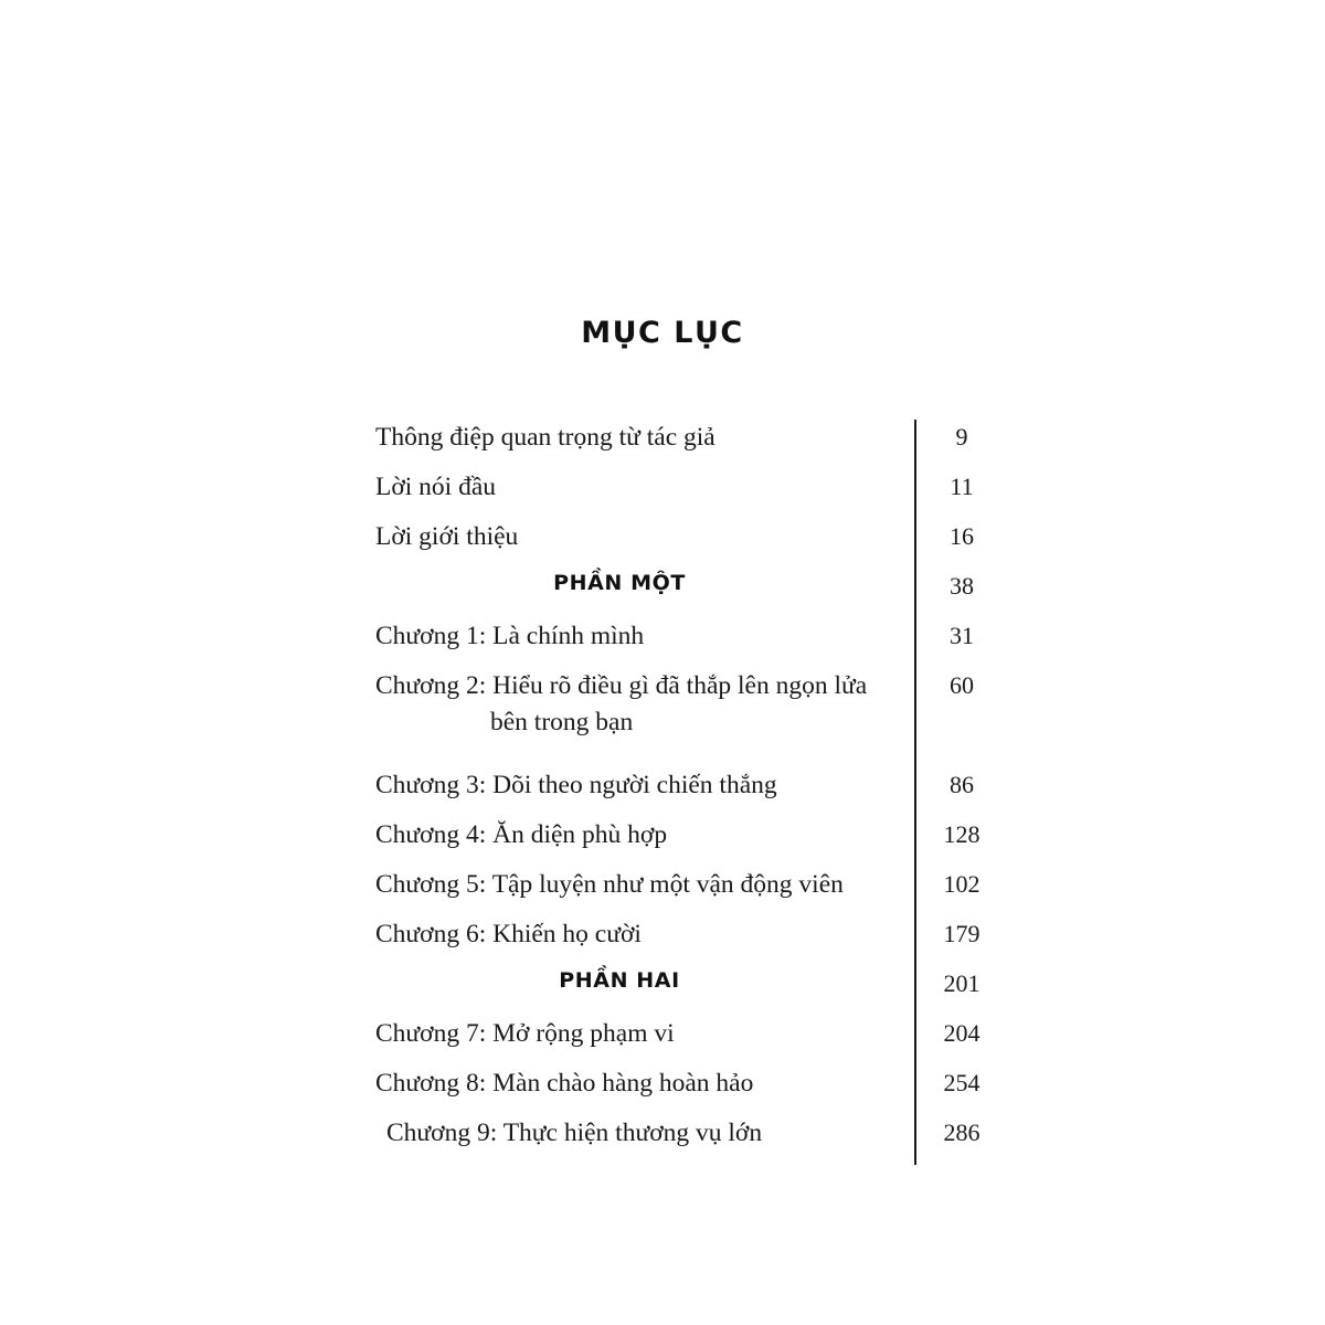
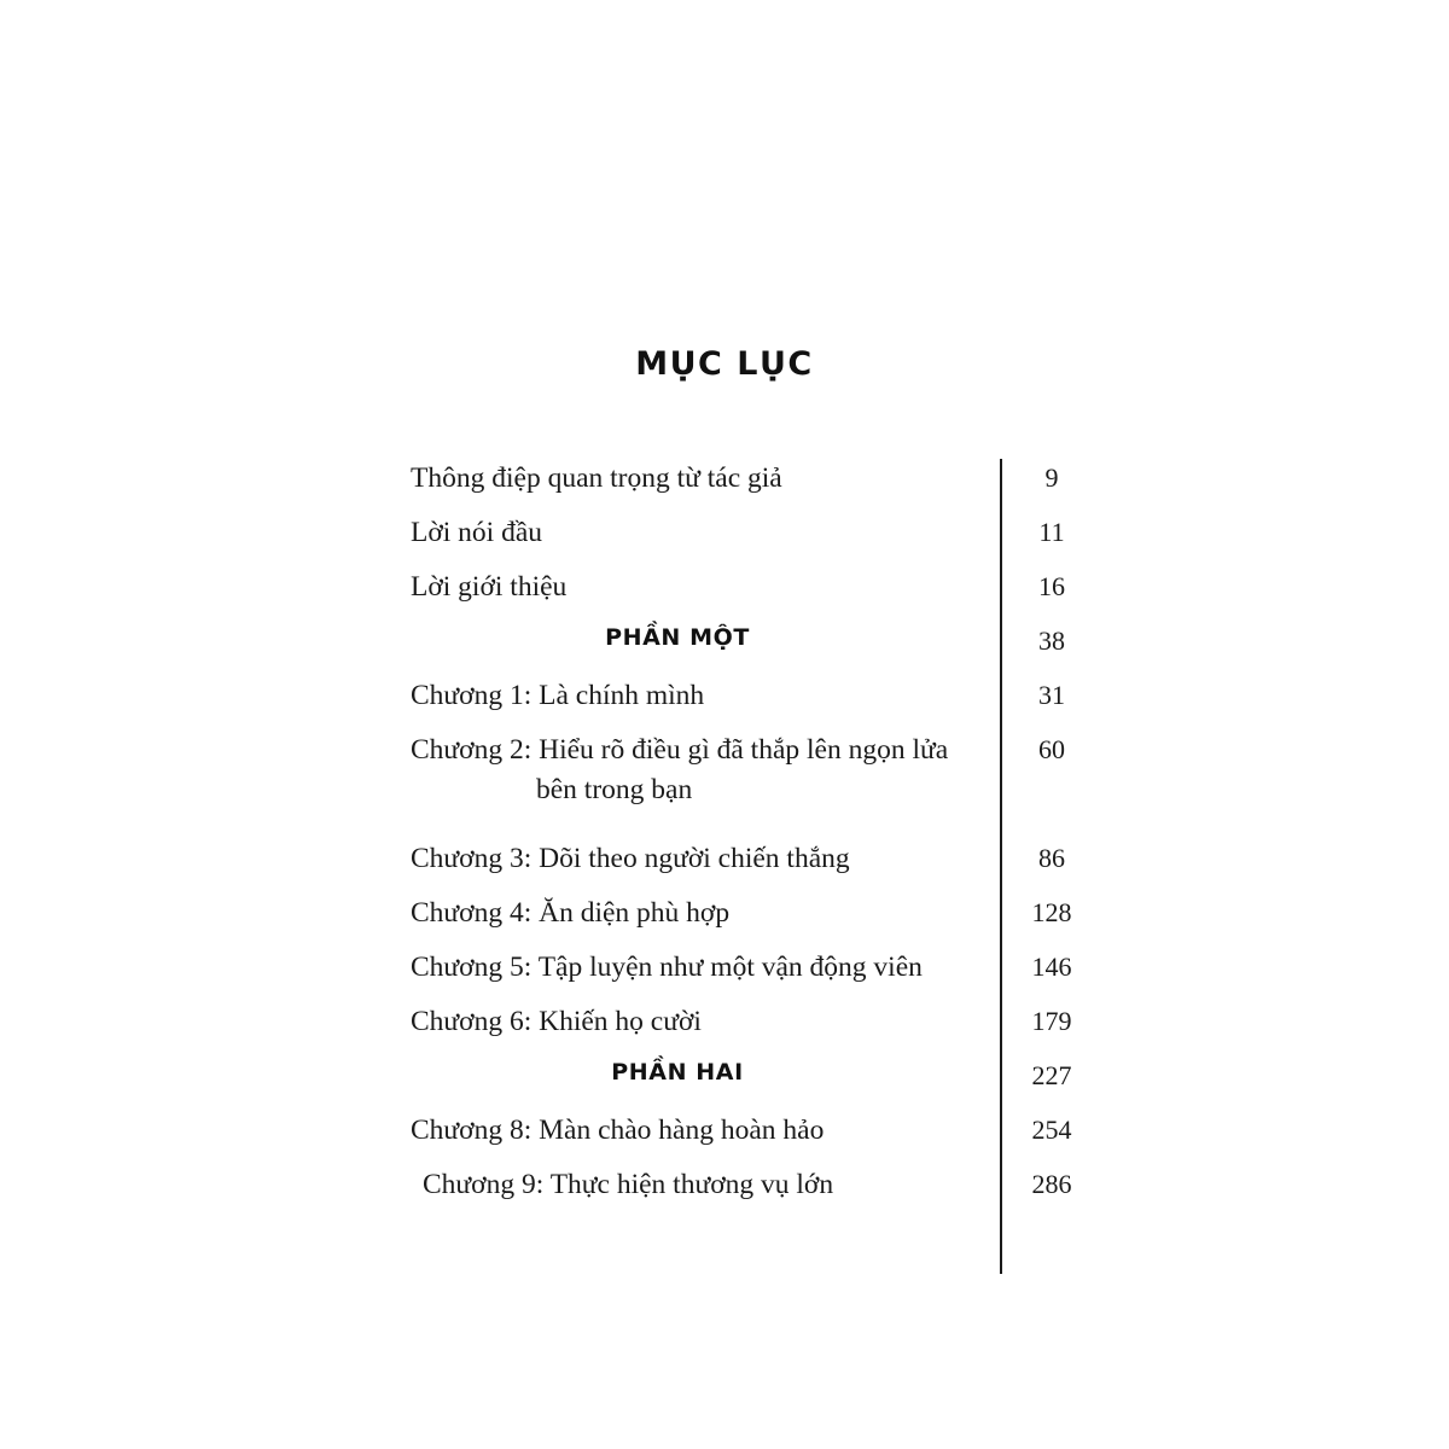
  MỤC LỤC
  Thông điệp quan trọng từ tác giả
  9
  Lời nói đầu
  11
  Lời giới thiệu
  16
  PHẦN MỘT
  38
  Chương 1: Là chính mình
  31
  Chương 2: Hiểu rõ điều gì đã thắp lên ngọn lửa
  bên trong bạn
  60
  Chương 3: Dõi theo người chiến thắng
  86
  Chương 4: Ăn diện phù hợp
  128
  Chương 5: Tập luyện như một vận động viên
- 102
+ 146
  Chương 6: Khiến họ cười
  179
  PHẦN HAI
- 201
+ 227
- Chương 7: Mở rộng phạm vi
- 204
  Chương 8: Màn chào hàng hoàn hảo
  254
  Chương 9: Thực hiện thương vụ lớn
  286
